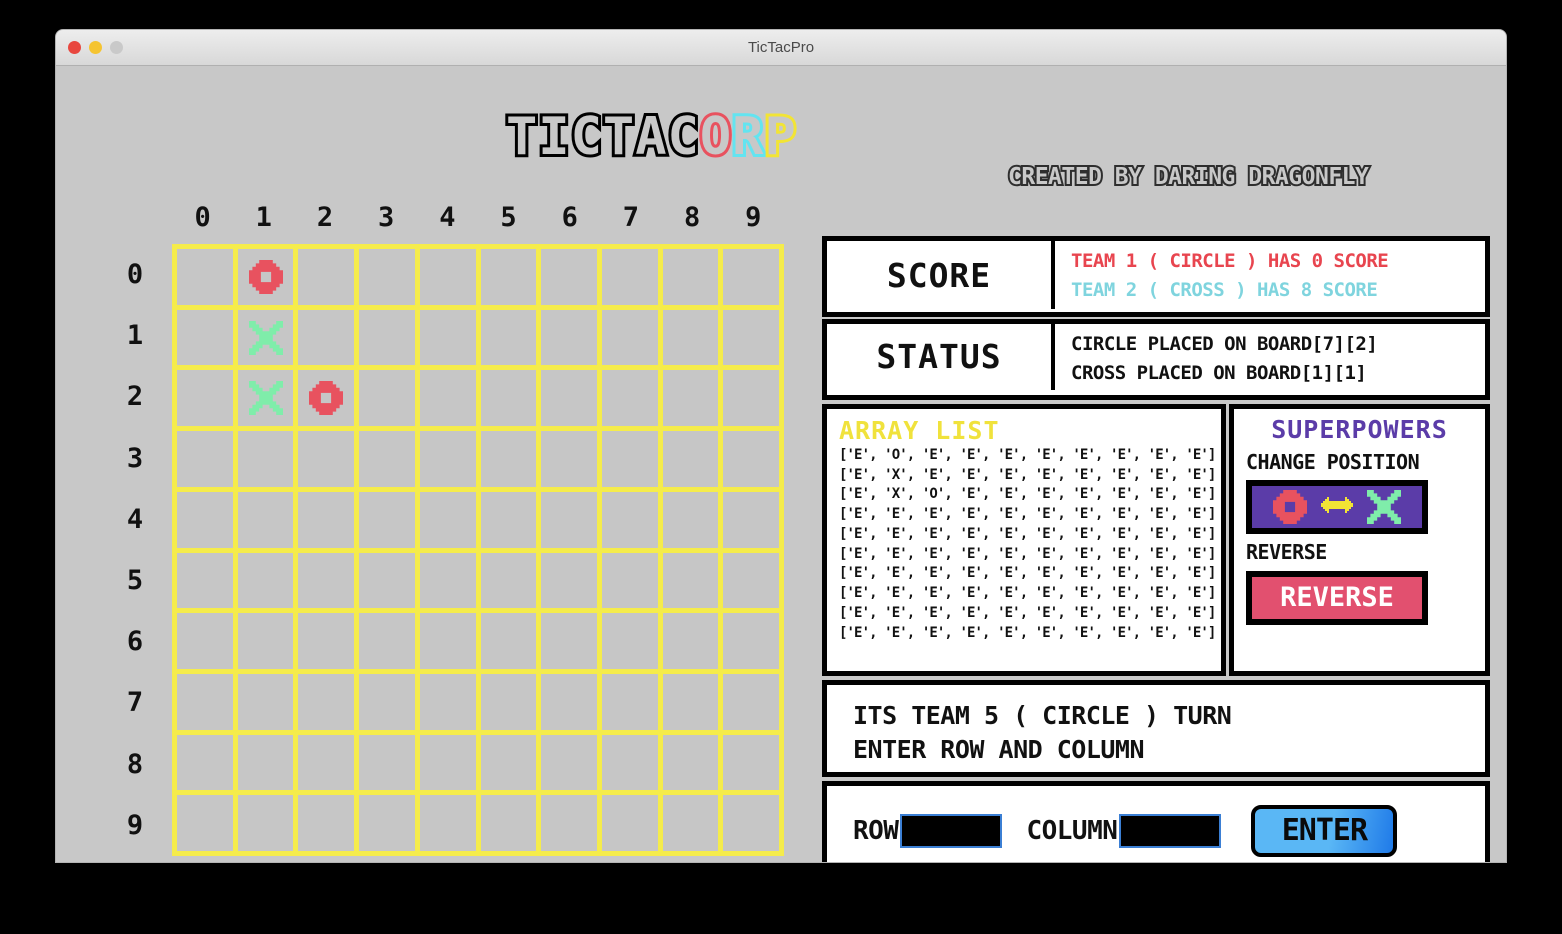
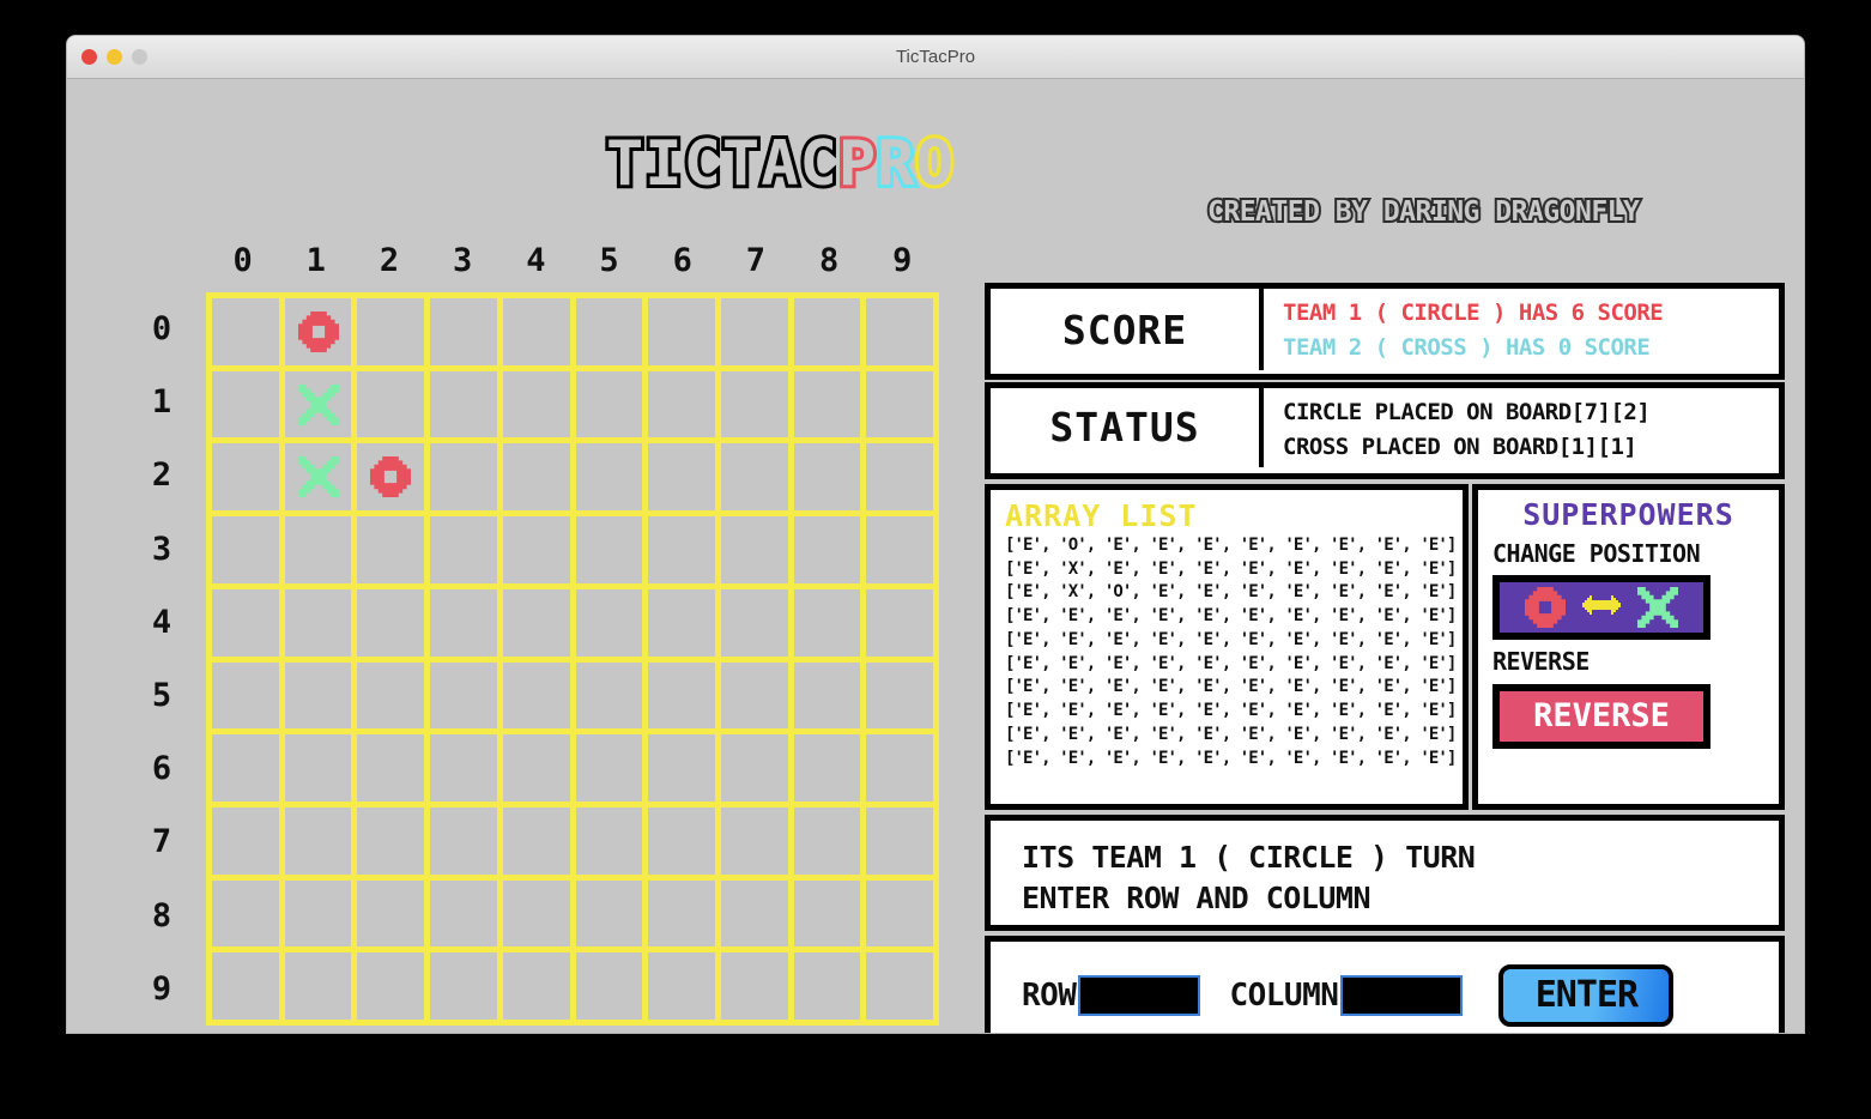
  TicTacPro
  TICTAC
- O
+ P
  R
- P
+ O
  CREATED BY DARING DRAGONFLY
  0
  1
  2
  3
  4
  5
  6
  7
  8
  9
  0
  1
  2
  3
  4
  5
  6
  7
  8
  9
  SCORE
- TEAM 1 ( CIRCLE ) HAS 0 SCORE
+ TEAM 1 ( CIRCLE ) HAS 6 SCORE
- TEAM 2 ( CROSS ) HAS 8 SCORE
+ TEAM 2 ( CROSS ) HAS 0 SCORE
  STATUS
  CIRCLE PLACED ON BOARD[7][2]
  CROSS PLACED ON BOARD[1][1]
  ARRAY LIST
  ['E', 'O', 'E', 'E', 'E', 'E', 'E', 'E', 'E', 'E']
  ['E', 'X', 'E', 'E', 'E', 'E', 'E', 'E', 'E', 'E']
  ['E', 'X', 'O', 'E', 'E', 'E', 'E', 'E', 'E', 'E']
  ['E', 'E', 'E', 'E', 'E', 'E', 'E', 'E', 'E', 'E']
  ['E', 'E', 'E', 'E', 'E', 'E', 'E', 'E', 'E', 'E']
  ['E', 'E', 'E', 'E', 'E', 'E', 'E', 'E', 'E', 'E']
  ['E', 'E', 'E', 'E', 'E', 'E', 'E', 'E', 'E', 'E']
  ['E', 'E', 'E', 'E', 'E', 'E', 'E', 'E', 'E', 'E']
  ['E', 'E', 'E', 'E', 'E', 'E', 'E', 'E', 'E', 'E']
  ['E', 'E', 'E', 'E', 'E', 'E', 'E', 'E', 'E', 'E']
  SUPERPOWERS
  CHANGE POSITION
  REVERSE
  REVERSE
- ITS TEAM 5 ( CIRCLE ) TURN
+ ITS TEAM 1 ( CIRCLE ) TURN
  ENTER ROW AND COLUMN
  ROW
  COLUMN
  ENTER
